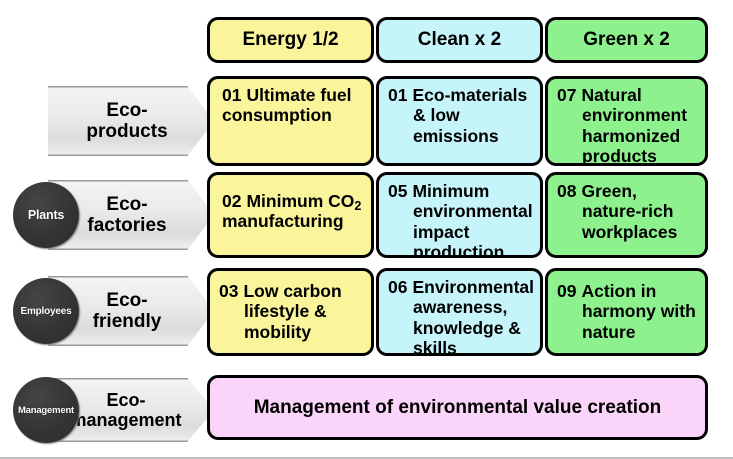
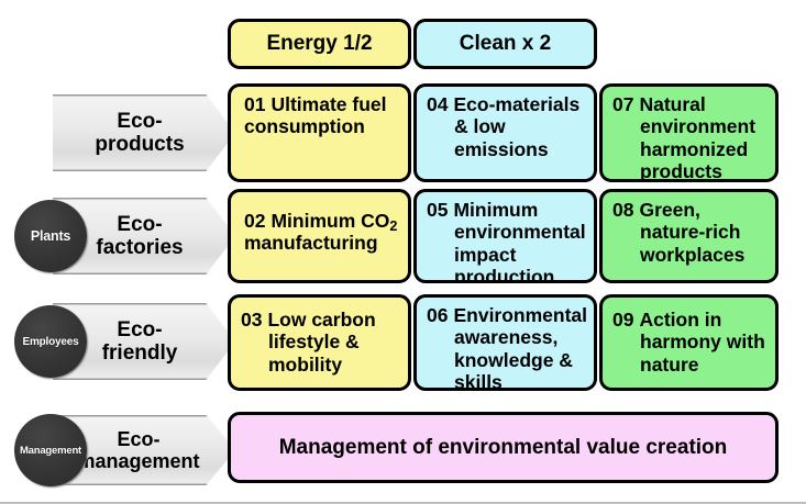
  Energy 1/2
  Clean x 2
- Green x 2
  Eco-
  products
  01 Ultimate fuel consumption
- 01 Eco-materials & low emissions
+ 04 Eco-materials & low emissions
  07 Natural environment harmonized products
  Eco-
  factories
  Plants
  02 Minimum CO2 manufacturing
  05 Minimum environmental impact production
  08 Green, nature-rich workplaces
  Eco-
  friendly
  Employees
  03 Low carbon lifestyle & mobility
  06 Environmental awareness, knowledge & skills
  09 Action in harmony with nature
  Eco-
  management
  Management
  Management of environmental value creation
